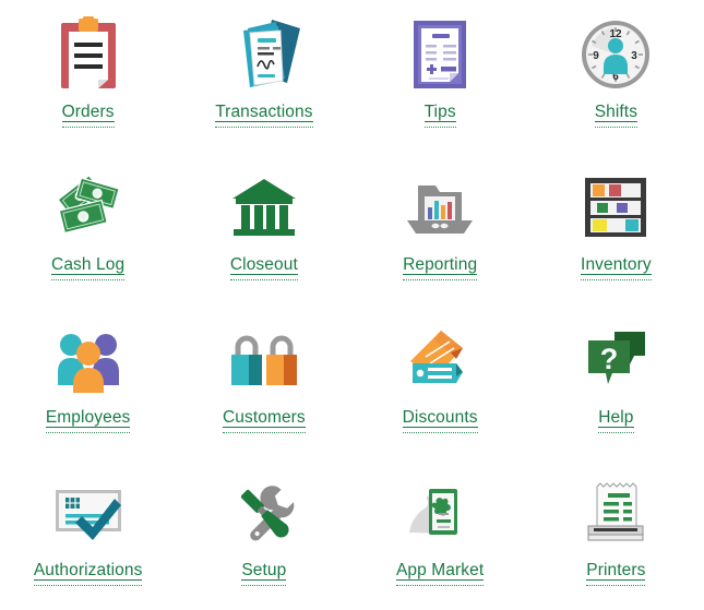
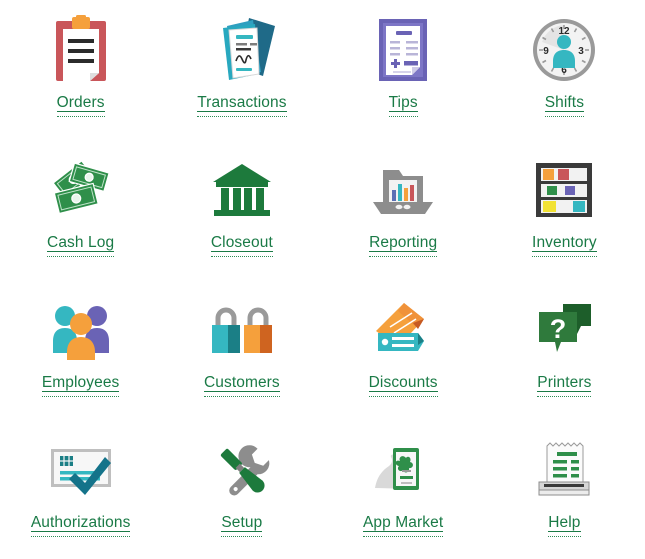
  Orders
  Transactions
  Tips
  12
  3
  6
  9
  Shifts
  Cash Log
  Closeout
  Reporting
  Inventory
  Employees
  Customers
  Discounts
  ?
- Help
+ Printers
  Authorizations
  Setup
  App Market
- Printers
+ Help
